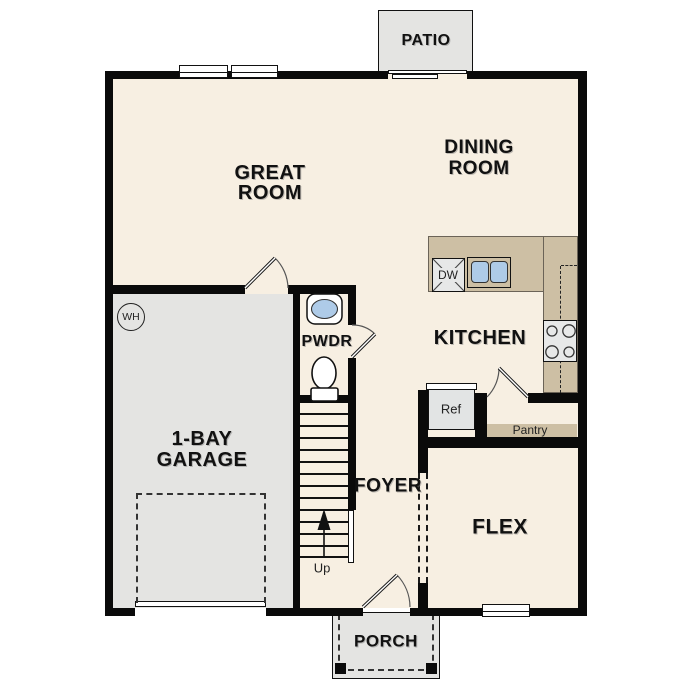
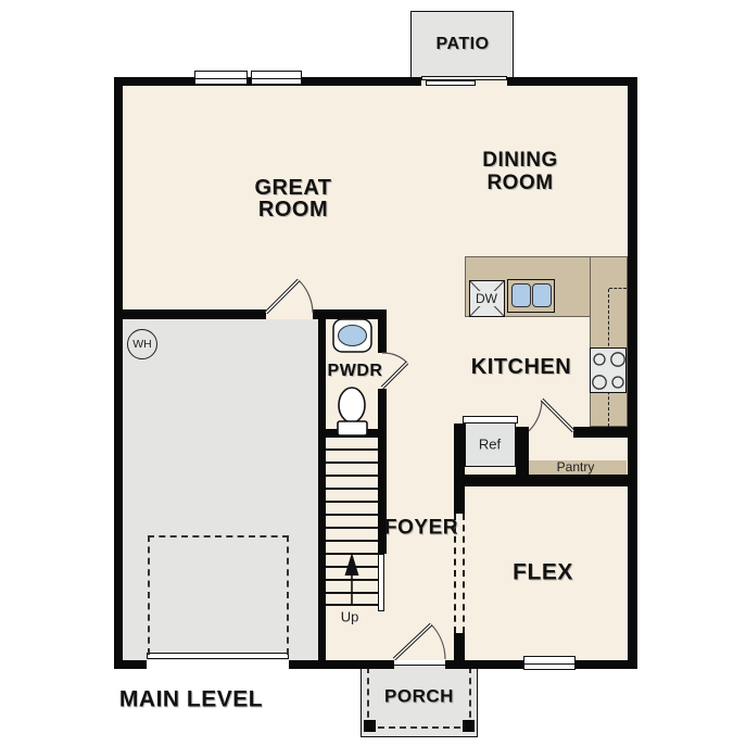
  WH
  GREAT
  ROOM
  DINING
  ROOM
  KITCHEN
- 1-BAY
- GARAGE
  PWDR
  FOYER
  FLEX
  PATIO
  PORCH
+ MAIN LEVEL
  DW
  Ref
  Pantry
  Up
